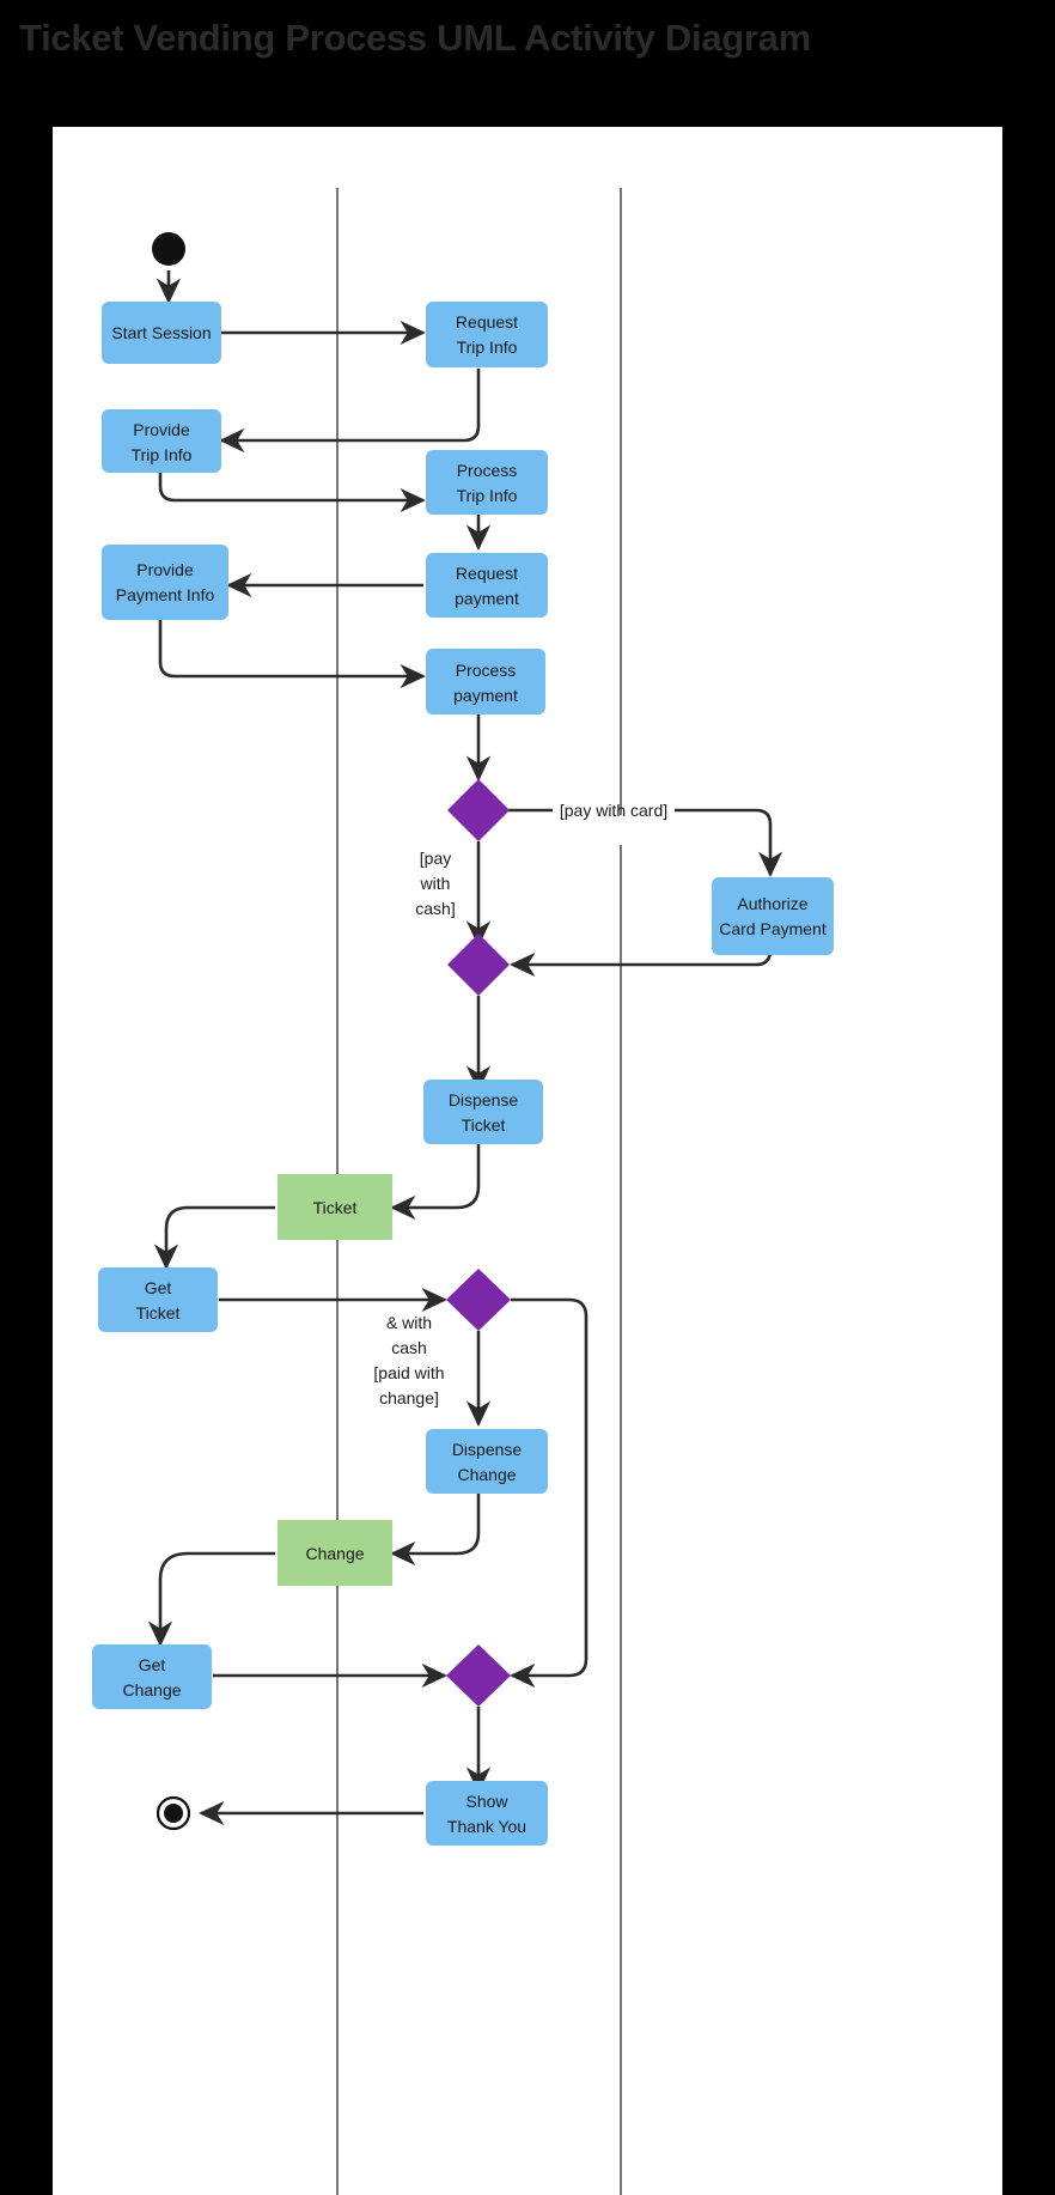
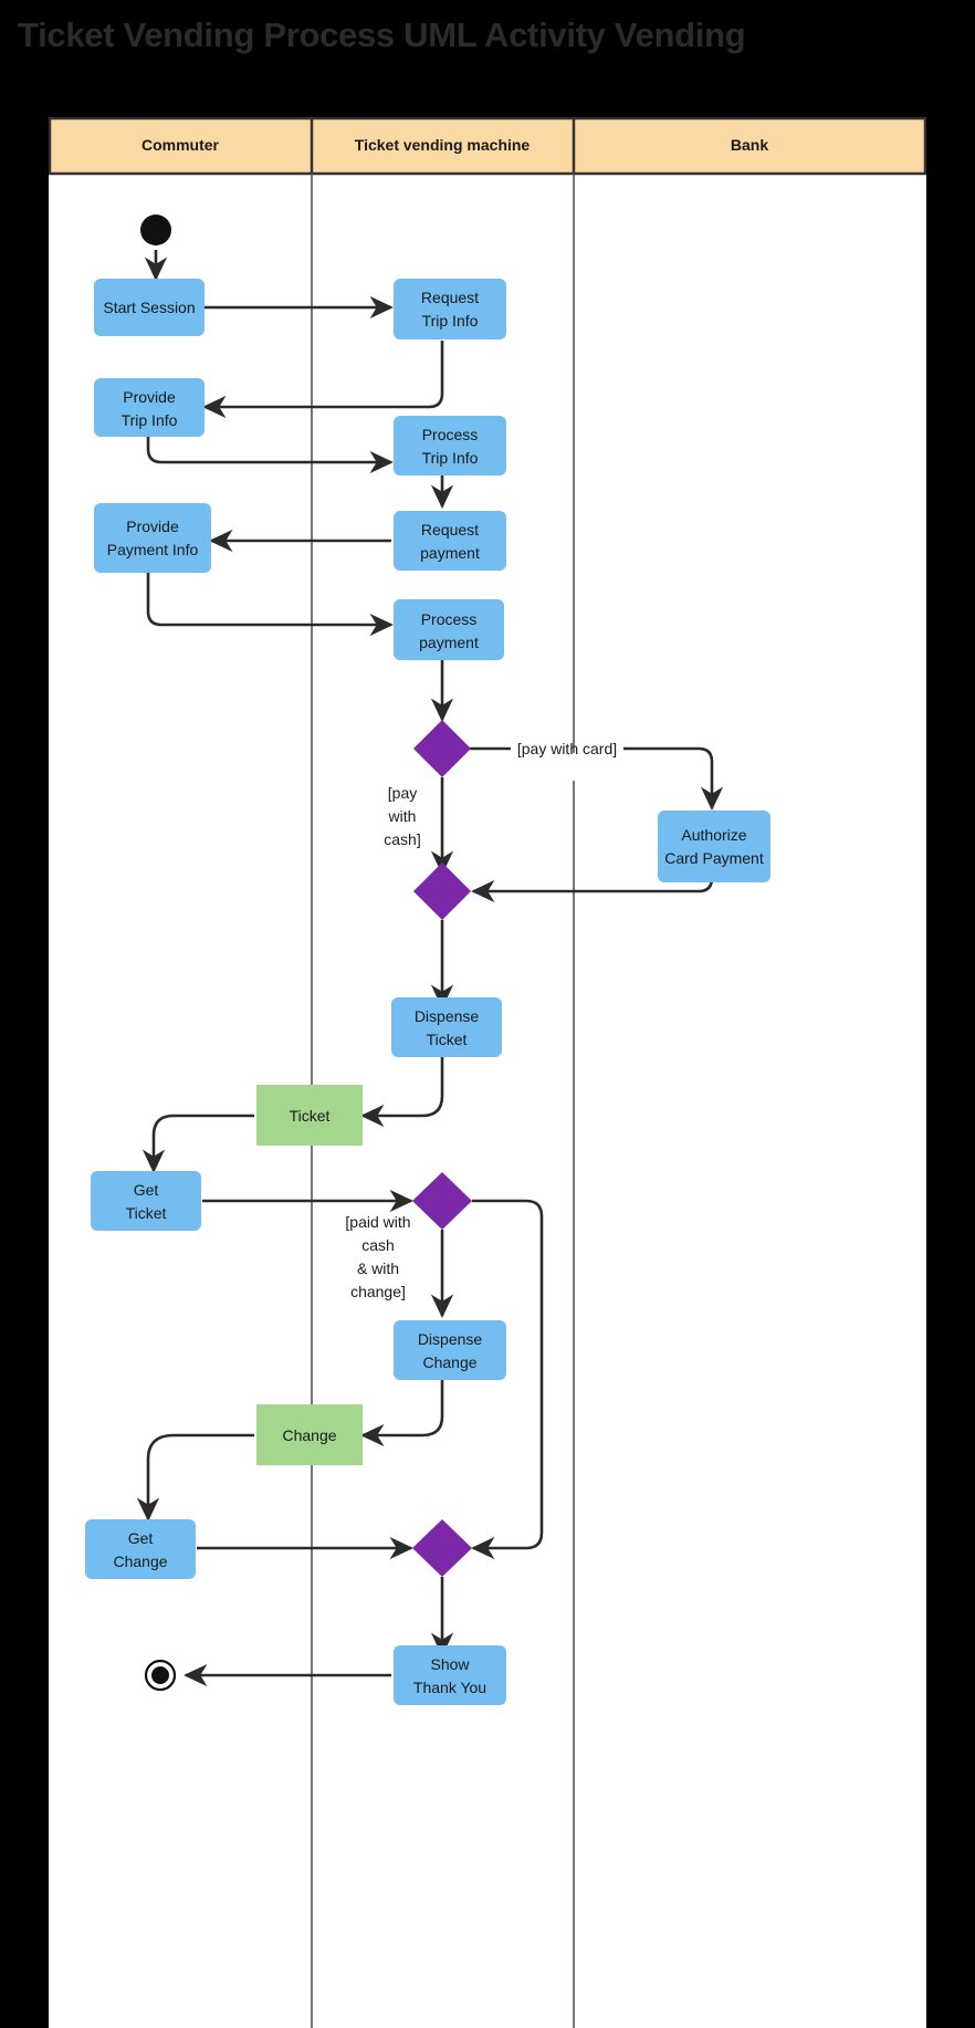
- Ticket Vending Process UML Activity Diagram
+ Ticket Vending Process UML Activity Vending
+ Commuter
+ Ticket vending machine
+ Bank
  [pay with card]
  [pay
  with
  cash]
- & with
+ [paid with
  cash
- [paid with
+ & with
  change]
  Start Session
  Request
  Trip Info
  Provide
  Trip Info
  Process
  Trip Info
  Request
  payment
  Provide
  Payment Info
  Process
  payment
  Authorize
  Card Payment
  Dispense
  Ticket
  Ticket
  Get
  Ticket
  Dispense
  Change
  Change
  Get
  Change
  Show
  Thank You
